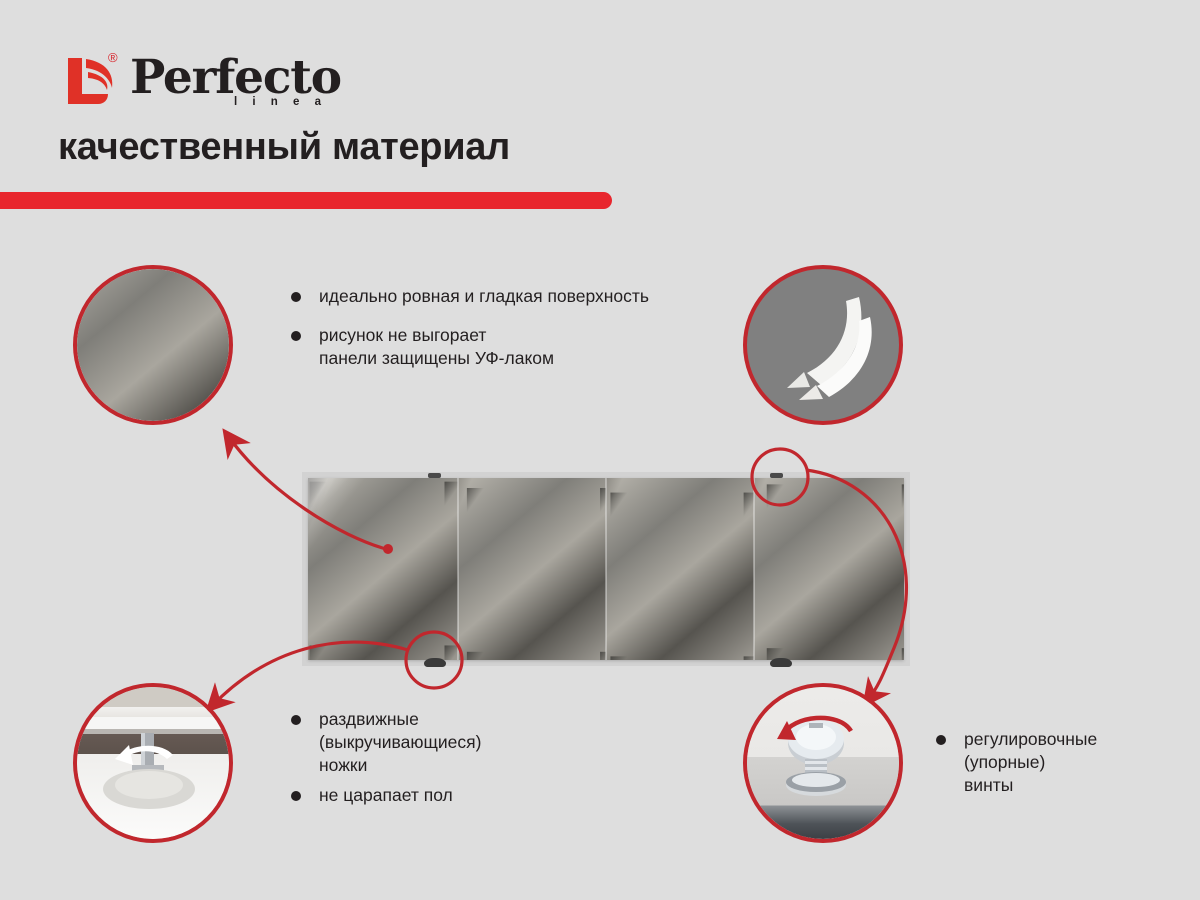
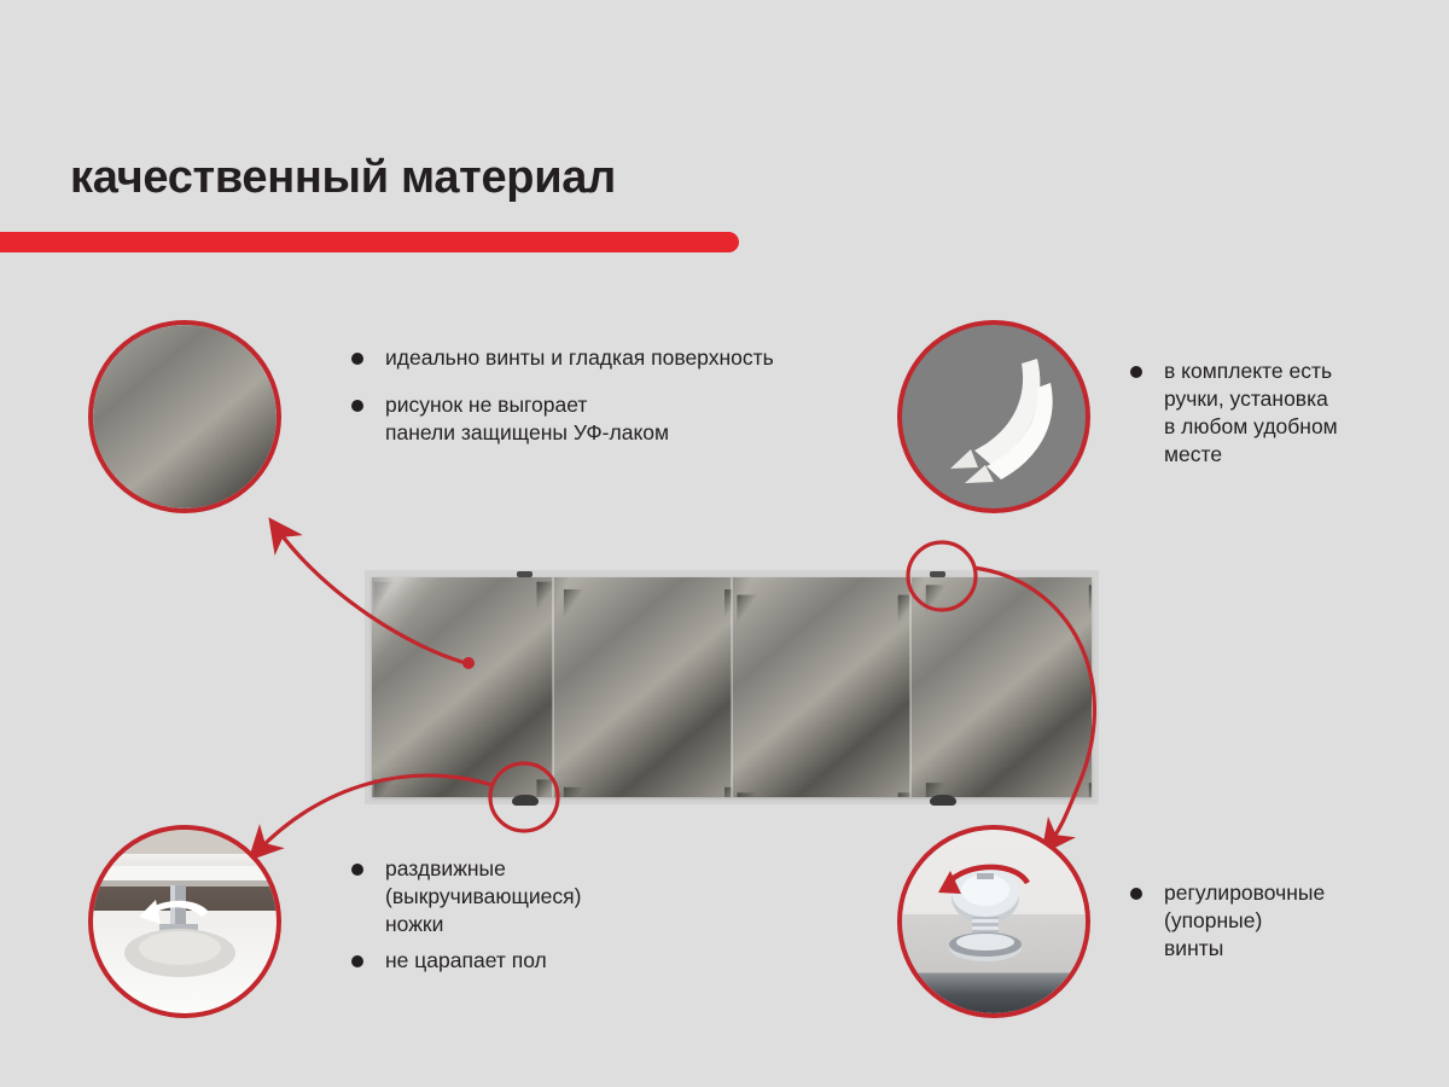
- ®
- Perfecto
- l i n e a
  качественный материал
- идеально ровная и гладкая поверхность
+ идеально винты и гладкая поверхность
  рисунок не выгорает
  панели защищены УФ-лаком
+ в комплекте есть
+ ручки, установка
+ в любом удобном
+ месте
  раздвижные
  (выкручивающиеся)
  ножки
  не царапает пол
  регулировочные
  (упорные)
  винты
